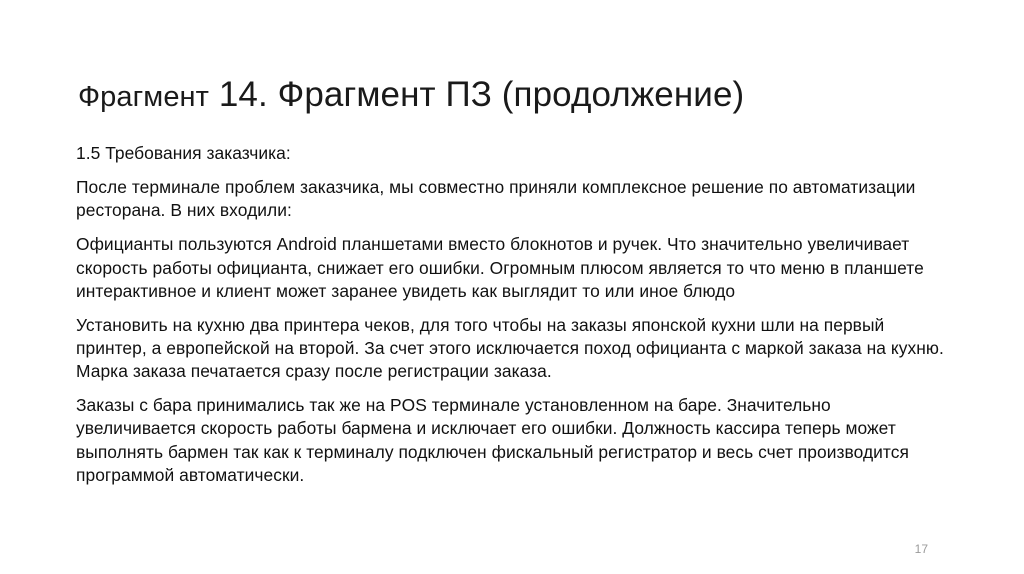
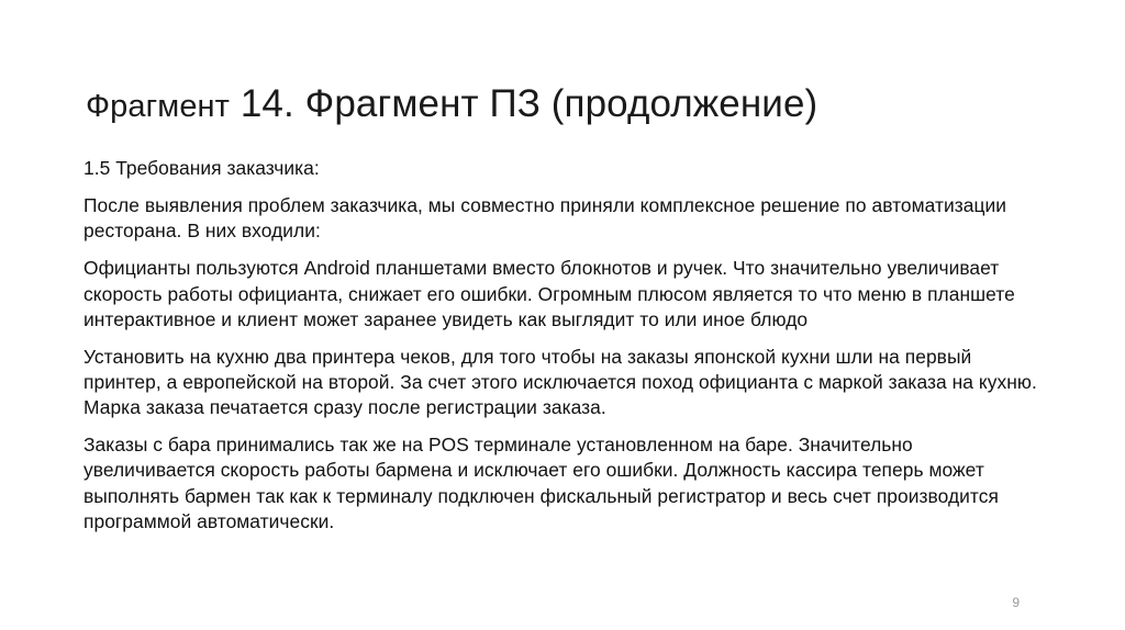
  Фрагмент 14. Фрагмент ПЗ (продолжение)
  1.5 Требования заказчика:
- После терминале проблем заказчика, мы совместно приняли комплексное решение по автоматизации ресторана. В них входили:
+ После выявления проблем заказчика, мы совместно приняли комплексное решение по автоматизации ресторана. В них входили:
  Официанты пользуются Android планшетами вместо блокнотов и ручек. Что значительно увеличивает скорость работы официанта, снижает его ошибки. Огромным плюсом является то что меню в планшете интерактивное и клиент может заранее увидеть как выглядит то или иное блюдо
  Установить на кухню два принтера чеков, для того чтобы на заказы японской кухни шли на первый принтер, а европейской на второй. За счет этого исключается поход официанта с маркой заказа на кухню. Марка заказа печатается сразу после регистрации заказа.
  Заказы с бара принимались так же на POS терминале установленном на баре. Значительно увеличивается скорость работы бармена и исключает его ошибки. Должность кассира теперь может выполнять бармен так как к терминалу подключен фискальный регистратор и весь счет производится программой автоматически.
- 17
+ 9
